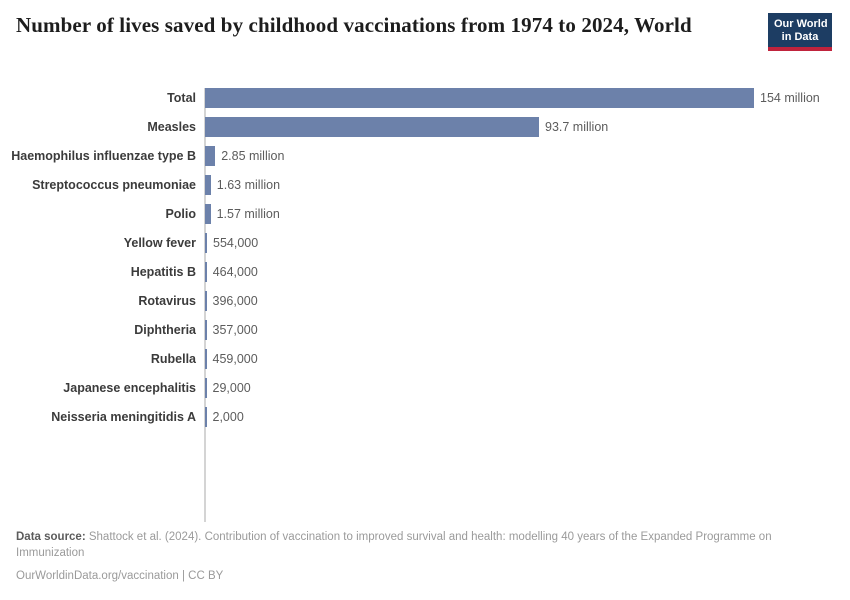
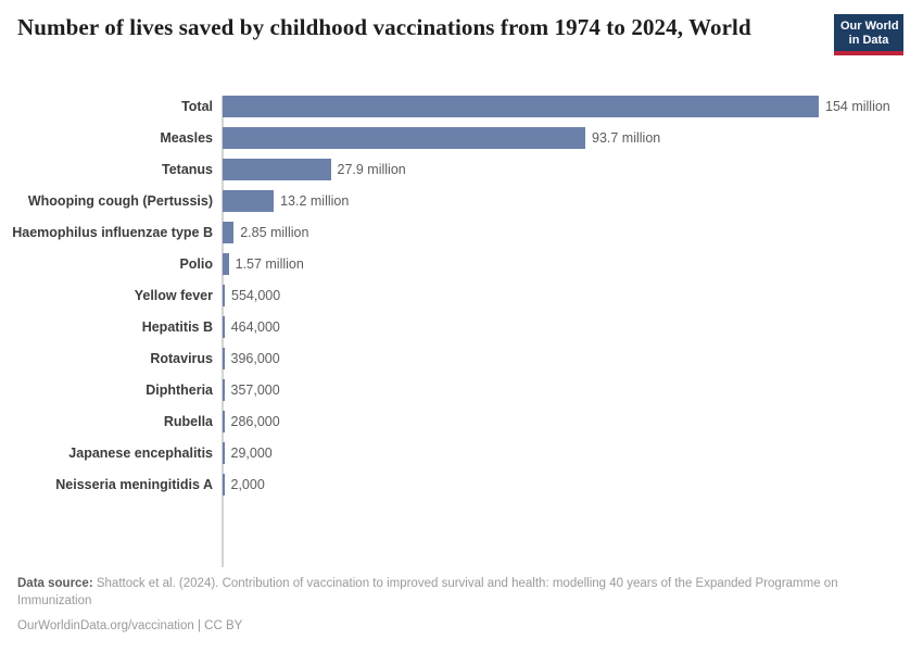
  Number of lives saved by childhood vaccinations from 1974 to 2024, World
  Our World
  in Data
  Total
  154 million
  Measles
  93.7 million
+ Tetanus
+ 27.9 million
+ Whooping cough (Pertussis)
+ 13.2 million
  Haemophilus influenzae type B
  2.85 million
- Streptococcus pneumoniae
- 1.63 million
  Polio
  1.57 million
  Yellow fever
  554,000
  Hepatitis B
  464,000
  Rotavirus
  396,000
  Diphtheria
  357,000
  Rubella
- 459,000
+ 286,000
  Japanese encephalitis
  29,000
  Neisseria meningitidis A
  2,000
  Data source: Shattock et al. (2024). Contribution of vaccination to improved survival and health: modelling 40 years of the Expanded Programme on Immunization
  OurWorldinData.org/vaccination | CC BY
